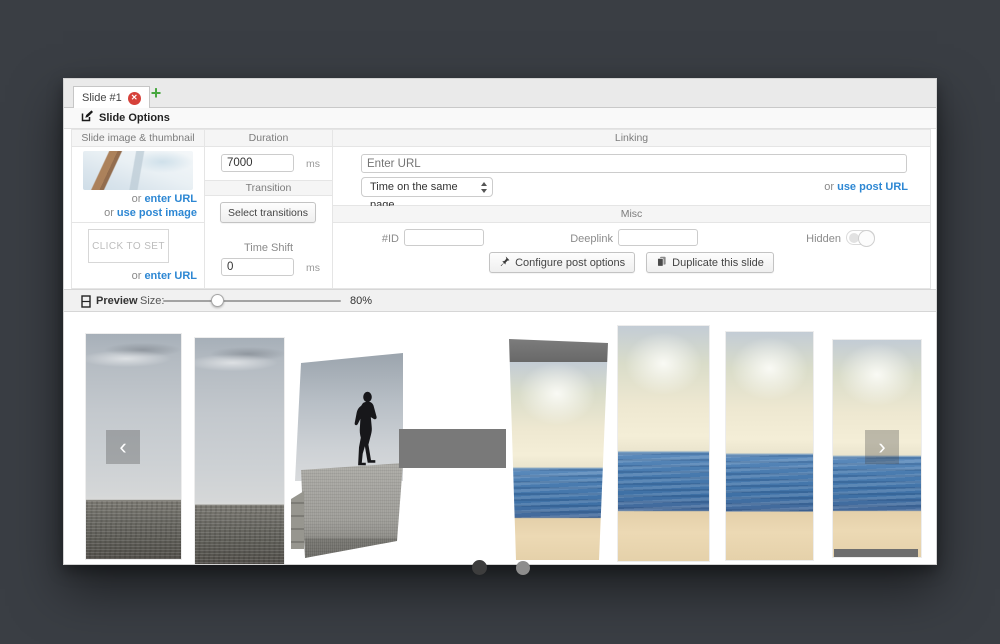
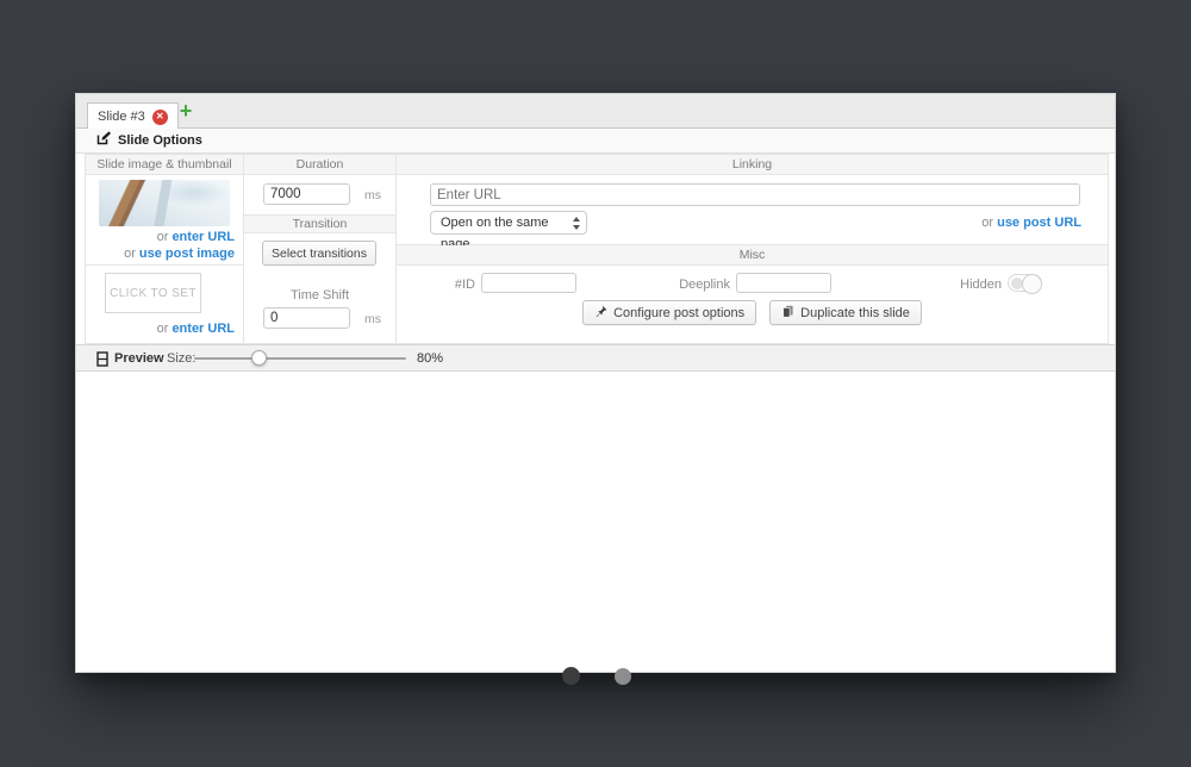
- Slide #1
+ Slide #3
  ✕
  +
  Slide Options
  Slide image & thumbnail
  or enter URL
  or use post image
  CLICK TO SET
  or enter URL
  Duration
  7000
  ms
  Transition
  Select transitions
  Time Shift
  0
  ms
  Linking
  Enter URL
- Time on the same page
+ Open on the same page
  or use post URL
  Misc
  #ID
  Deeplink
  Hidden
  Configure post options
  Duplicate this slide
  Preview
  Size
  80%
- ‹
- ›
